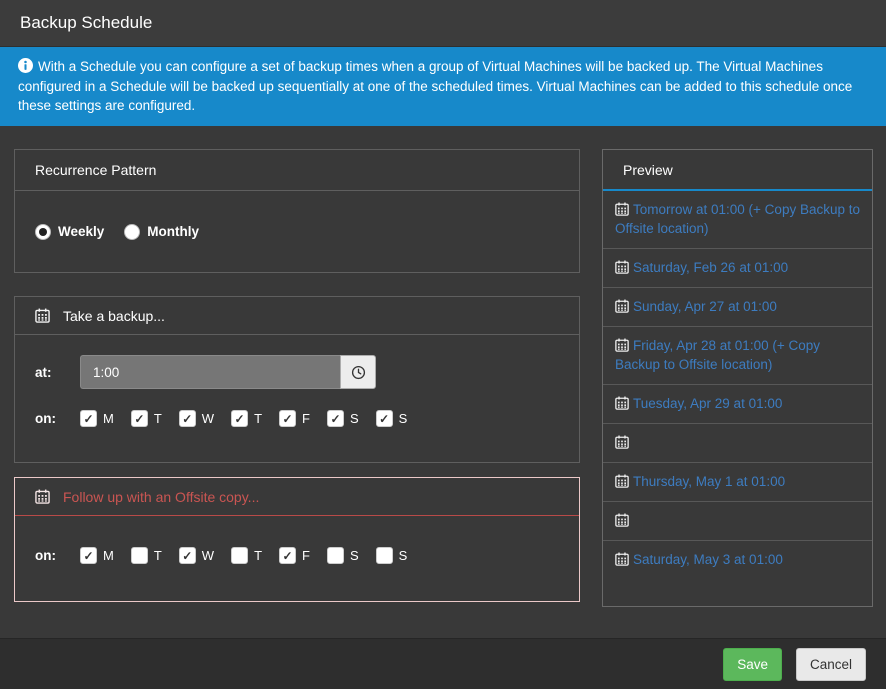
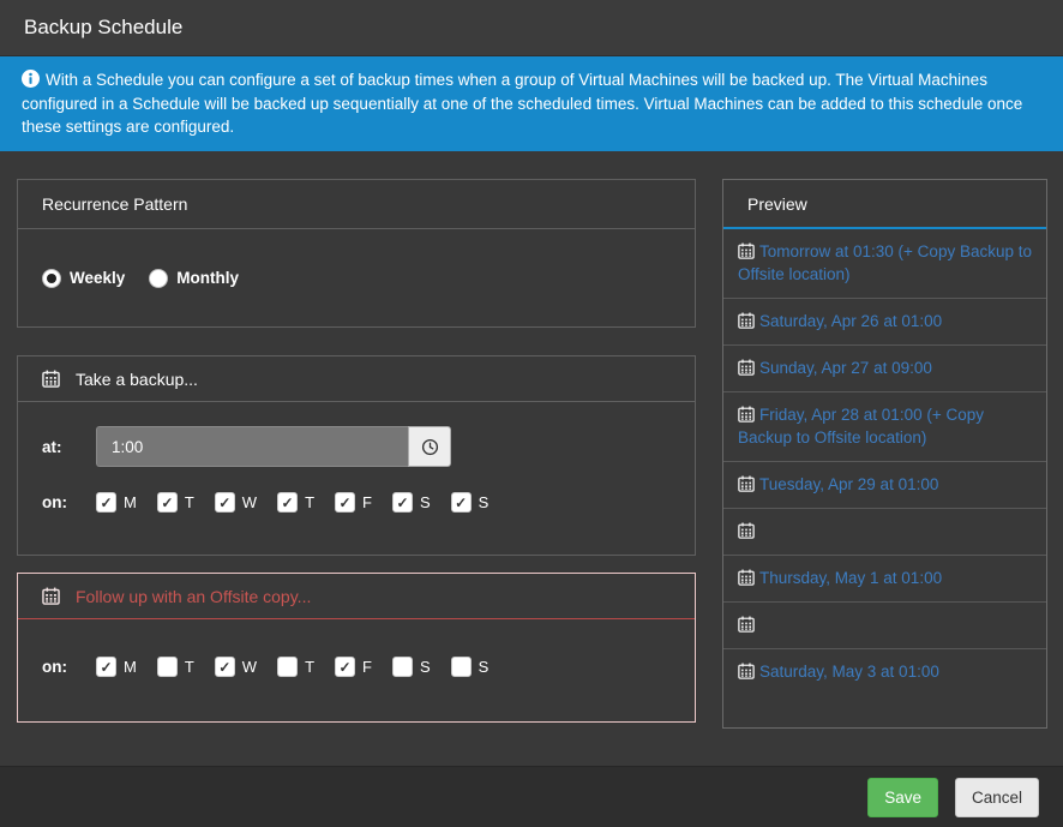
  Backup Schedule
  With a Schedule you can configure a set of backup times when a group of Virtual Machines will be backed up. The Virtual Machines configured in a Schedule will be backed up sequentially at one of the scheduled times. Virtual Machines can be added to this schedule once these settings are configured.
  Recurrence Pattern
  Weekly
  Monthly
  Take a backup...
  at:
  1:00
  on:
  M
  T
  W
  T
  F
  S
  S
  Follow up with an Offsite copy...
  on:
  M
  T
  W
  T
  F
  S
  S
  Preview
- Tomorrow at 01:00 (+ Copy Backup to Offsite location)
+ Tomorrow at 01:30 (+ Copy Backup to Offsite location)
- Saturday, Feb 26 at 01:00
+ Saturday, Apr 26 at 01:00
- Sunday, Apr 27 at 01:00
+ Sunday, Apr 27 at 09:00
  Friday, Apr 28 at 01:00 (+ Copy Backup to Offsite location)
  Tuesday, Apr 29 at 01:00
  Thursday, May 1 at 01:00
  Saturday, May 3 at 01:00
  Save
  Cancel
